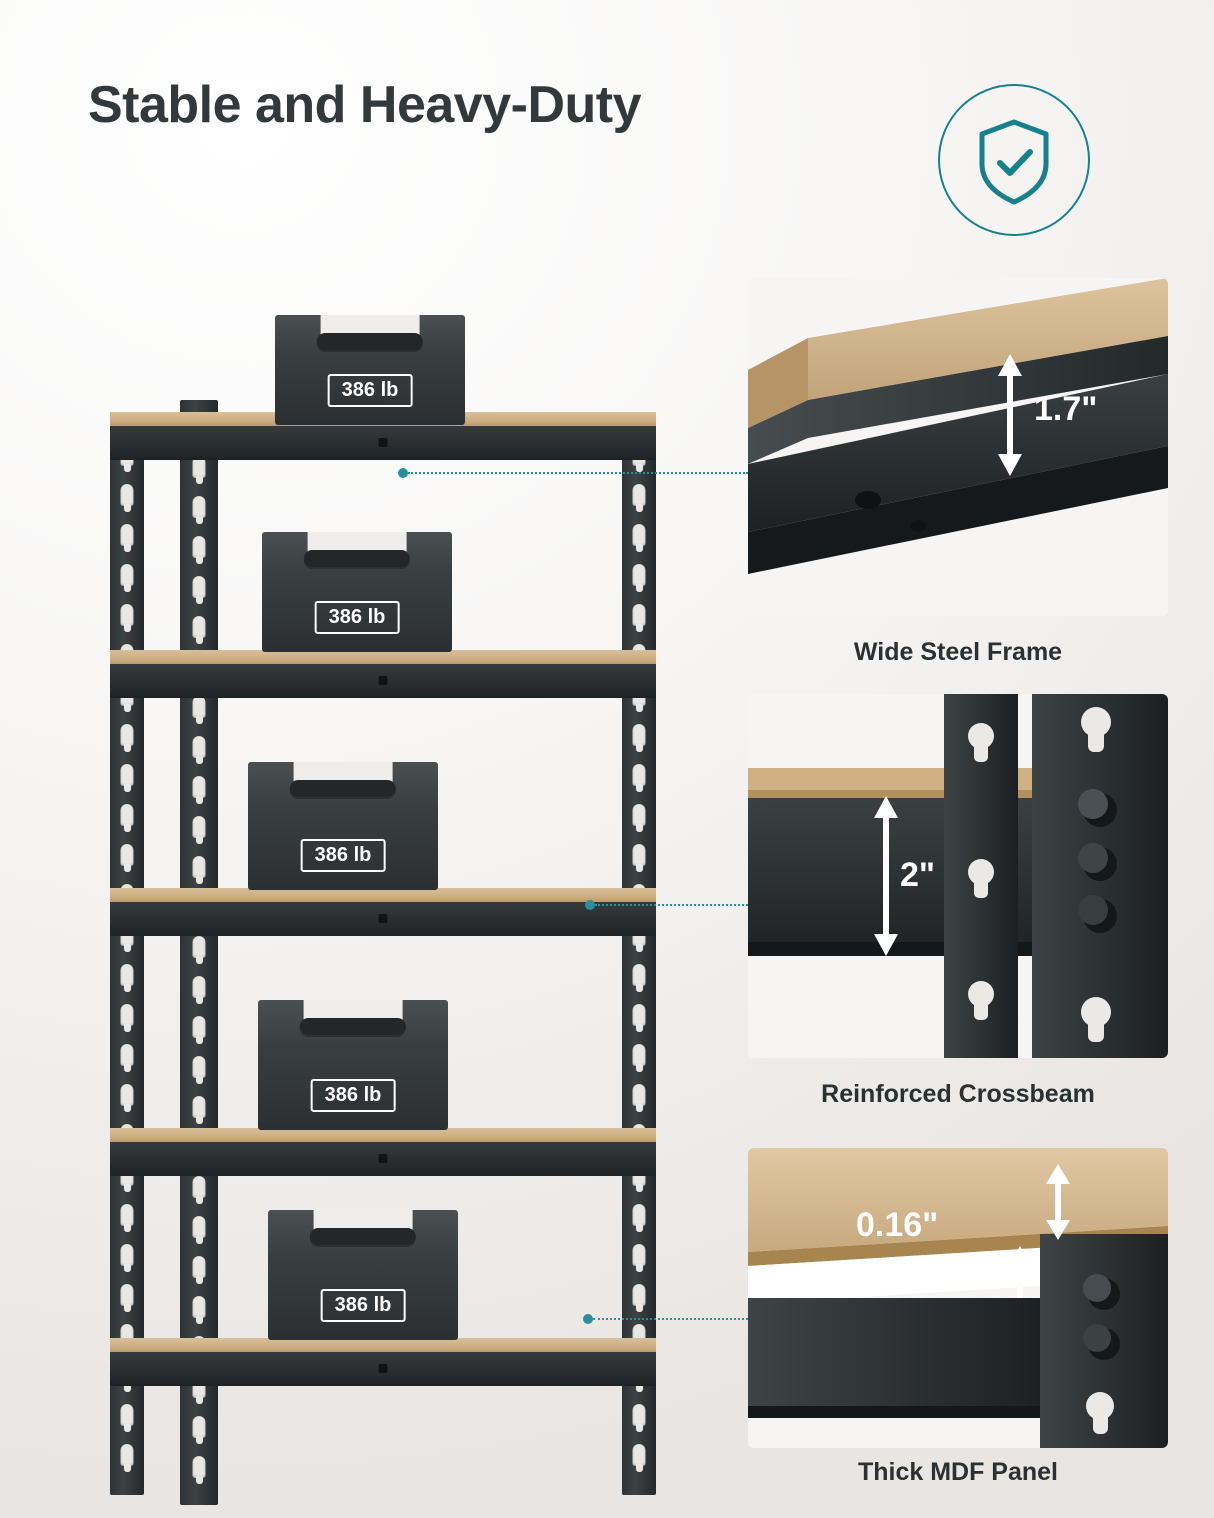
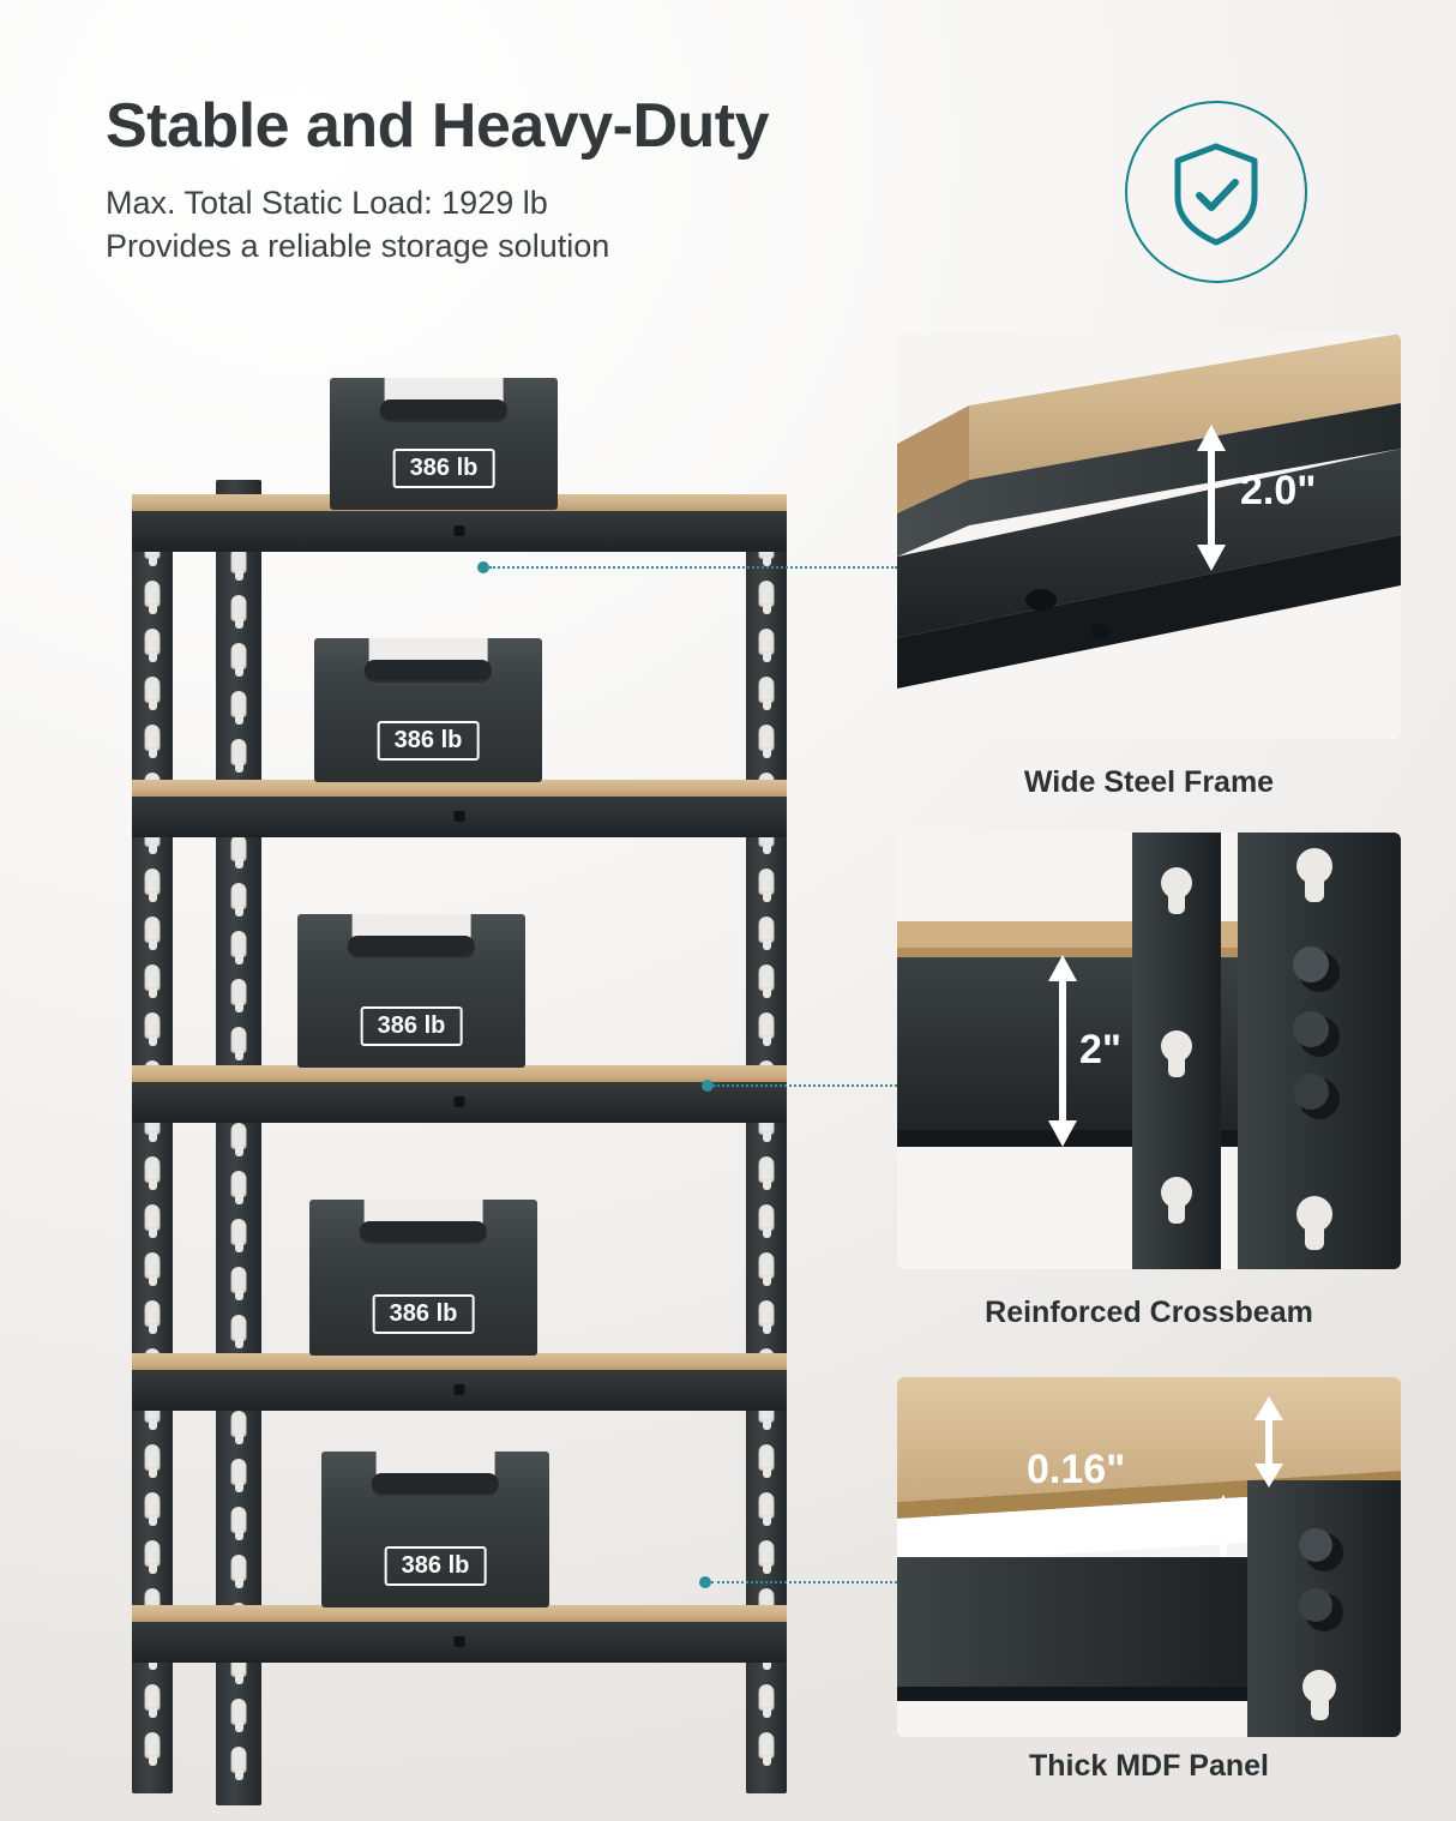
  Stable and Heavy-Duty
+ Max. Total Static Load: 1929 lb
+ Provides a reliable storage solution
  386 lb
  386 lb
  386 lb
  386 lb
  386 lb
- 1.7"
+ 2.0"
  Wide Steel Frame
  2"
  Reinforced Crossbeam
  0.16"
  Thick MDF Panel
